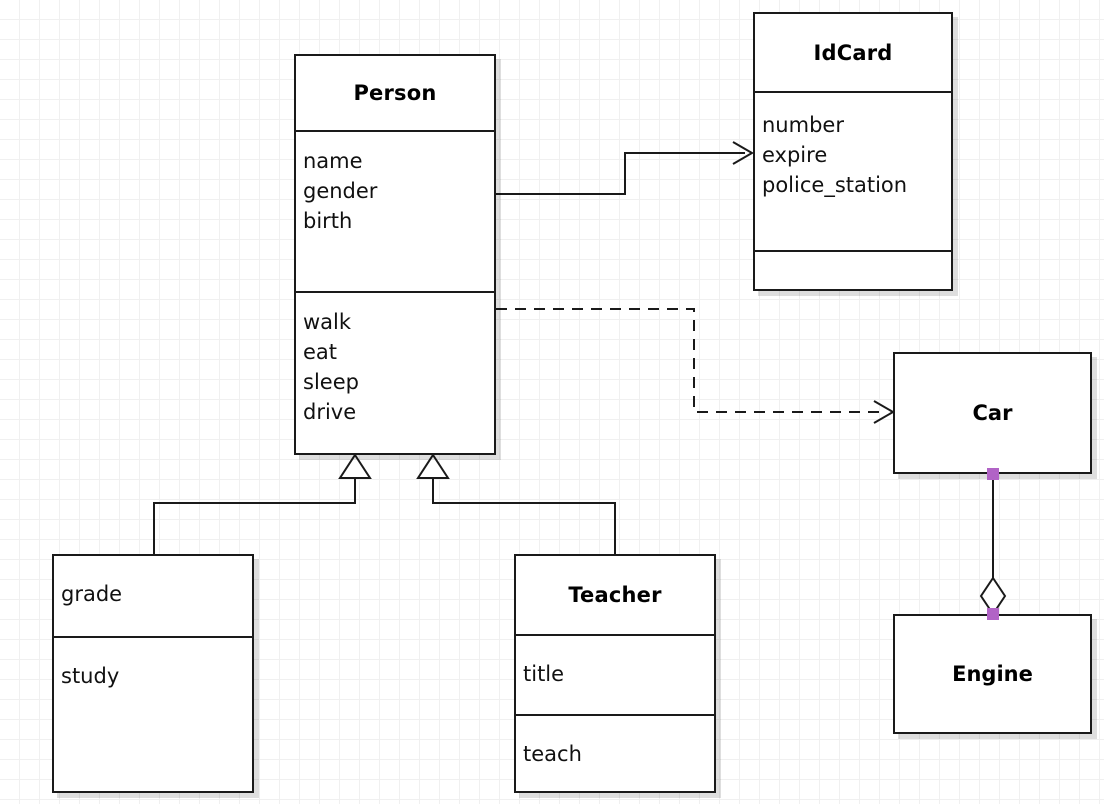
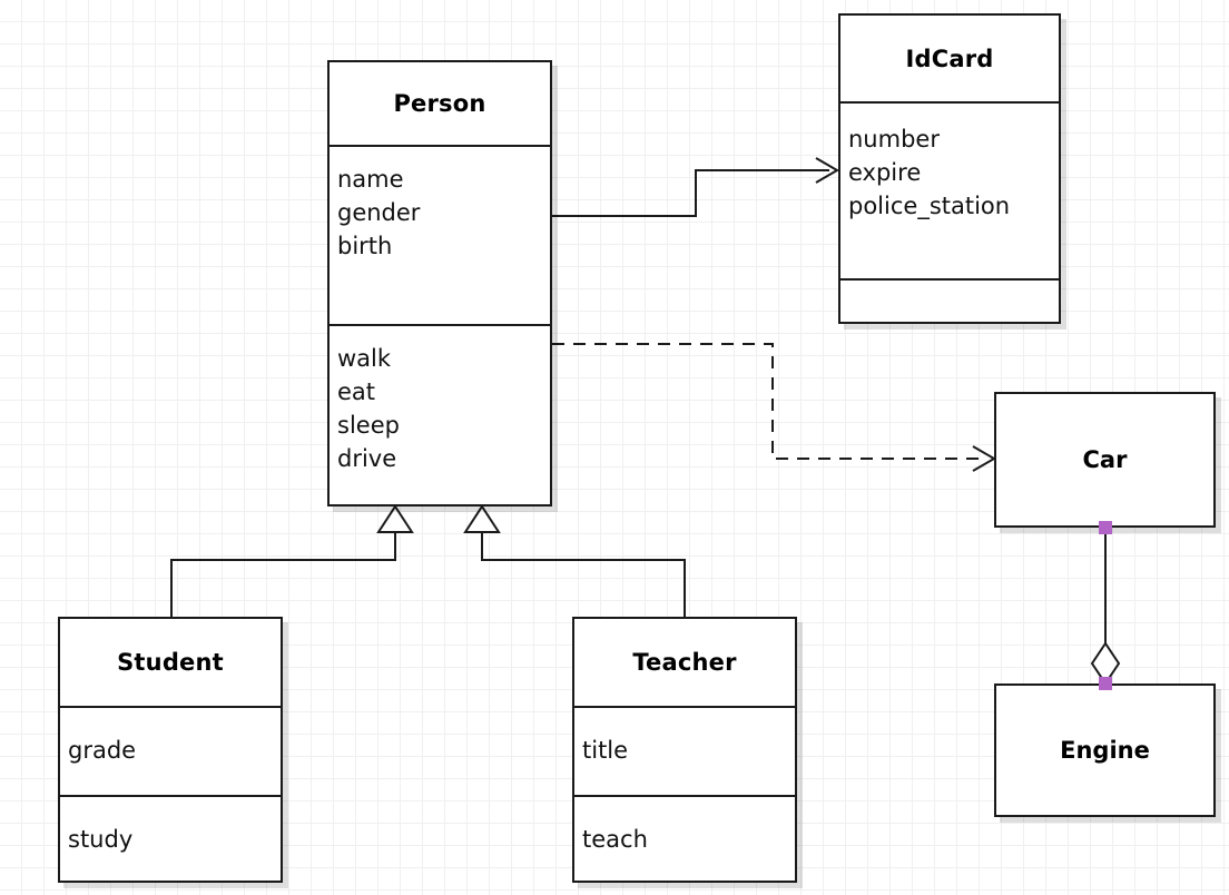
  Person
  name
  gender
  birth
  walk
  eat
  sleep
  drive
  IdCard
  number
  expire
  police_station
+ Student
  grade
  study
  Teacher
  title
  teach
  Car
  Engine
